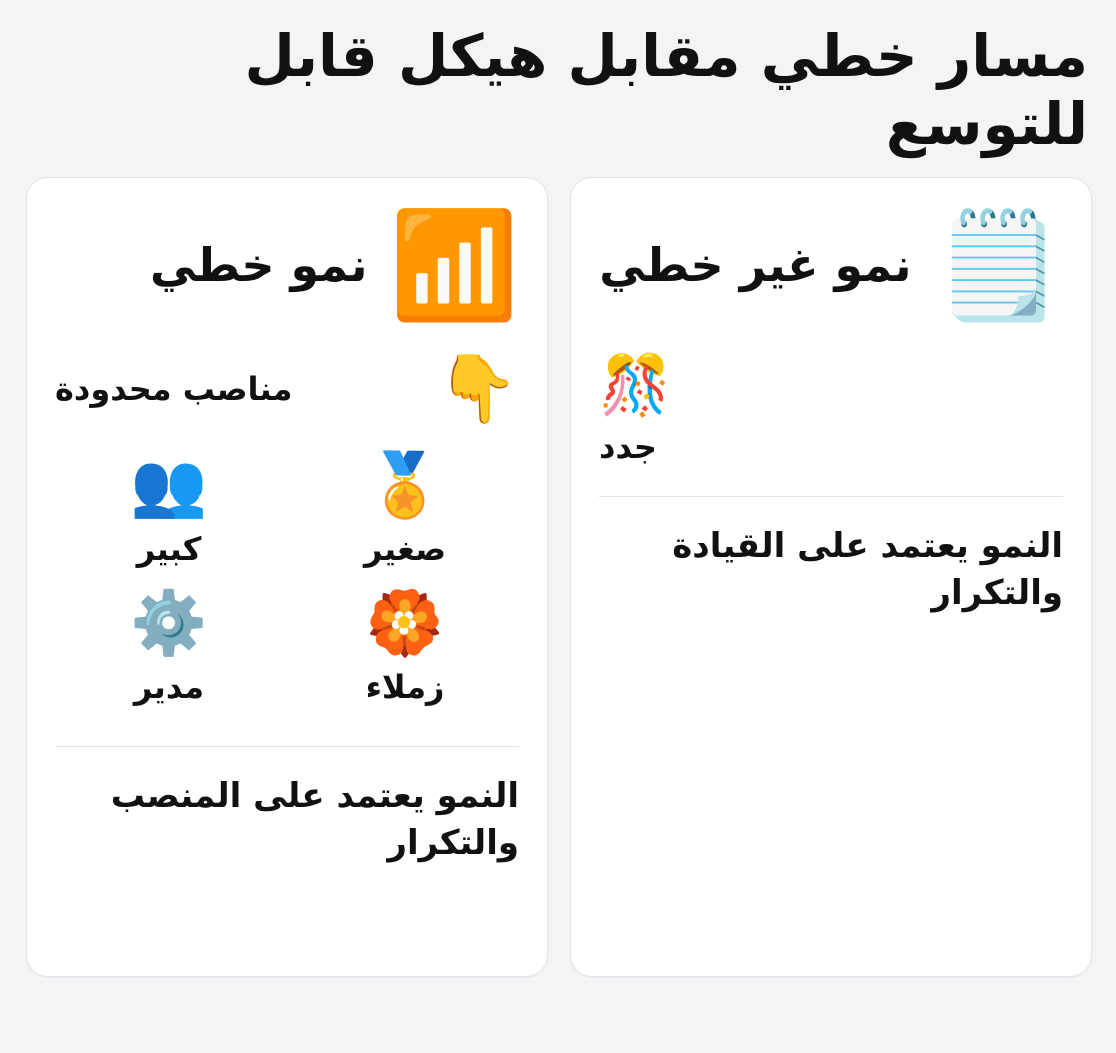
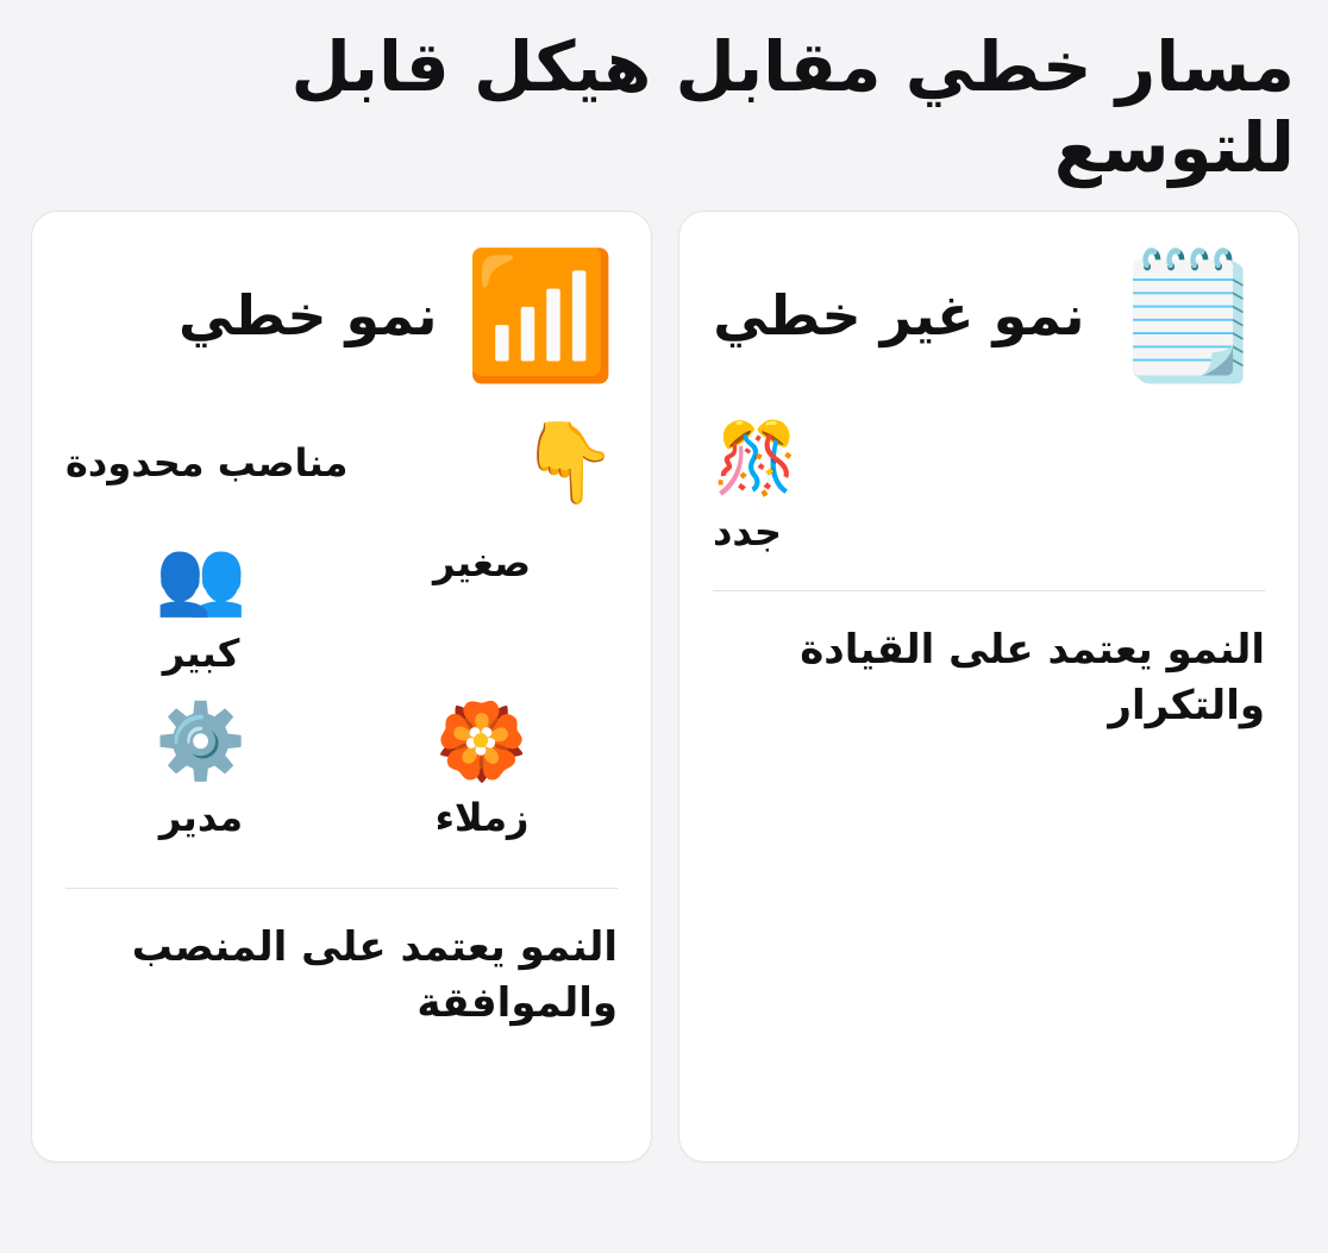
  مسار خطي مقابل هيكل قابل للتوسع
  🗒️
  نمو غير خطي
  🎊
  جدد
  النمو يعتمد على القيادة والتكرار
  📶
  نمو خطي
  👇
  مناصب محدودة
- 🏅
  صغير
  👥
  كبير
  🏵️
  زملاء
  ⚙️
  مدير
- النمو يعتمد على المنصب والتكرار
+ النمو يعتمد على المنصب والموافقة
